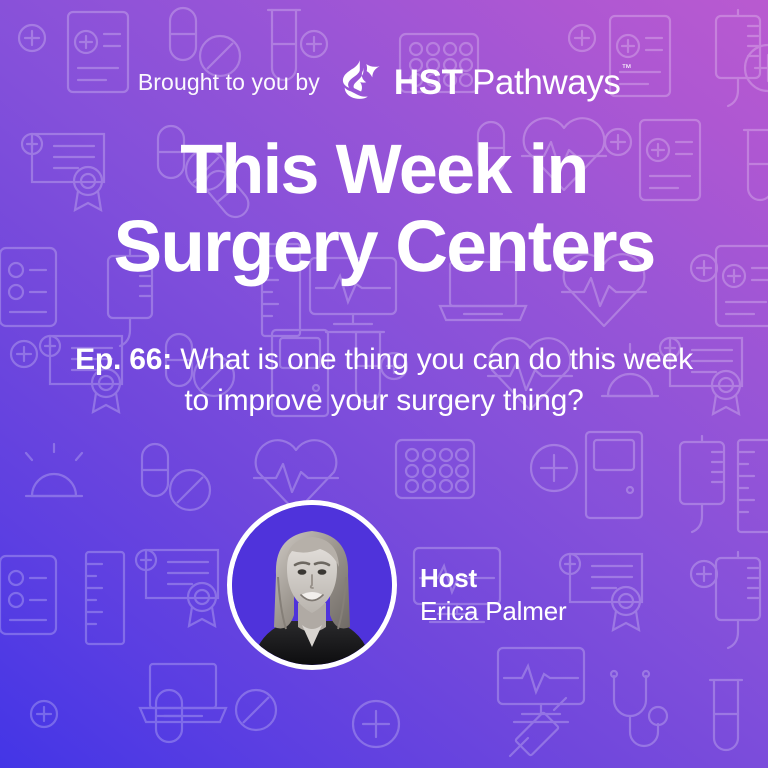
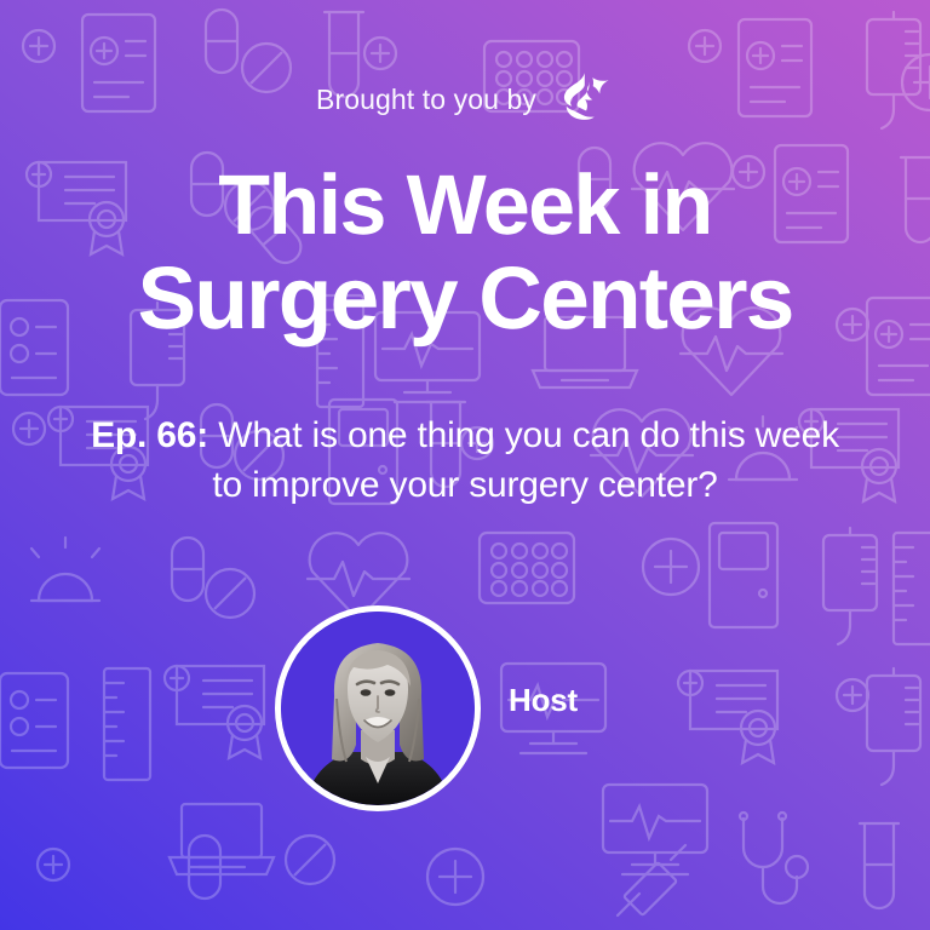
  Brought to you by
- HST Pathways™
  This Week in
  Surgery Centers
- Ep. 66: What is one thing you can do this week to improve your surgery thing?
+ Ep. 66: What is one thing you can do this week to improve your surgery center?
  Host
- Erica Palmer
